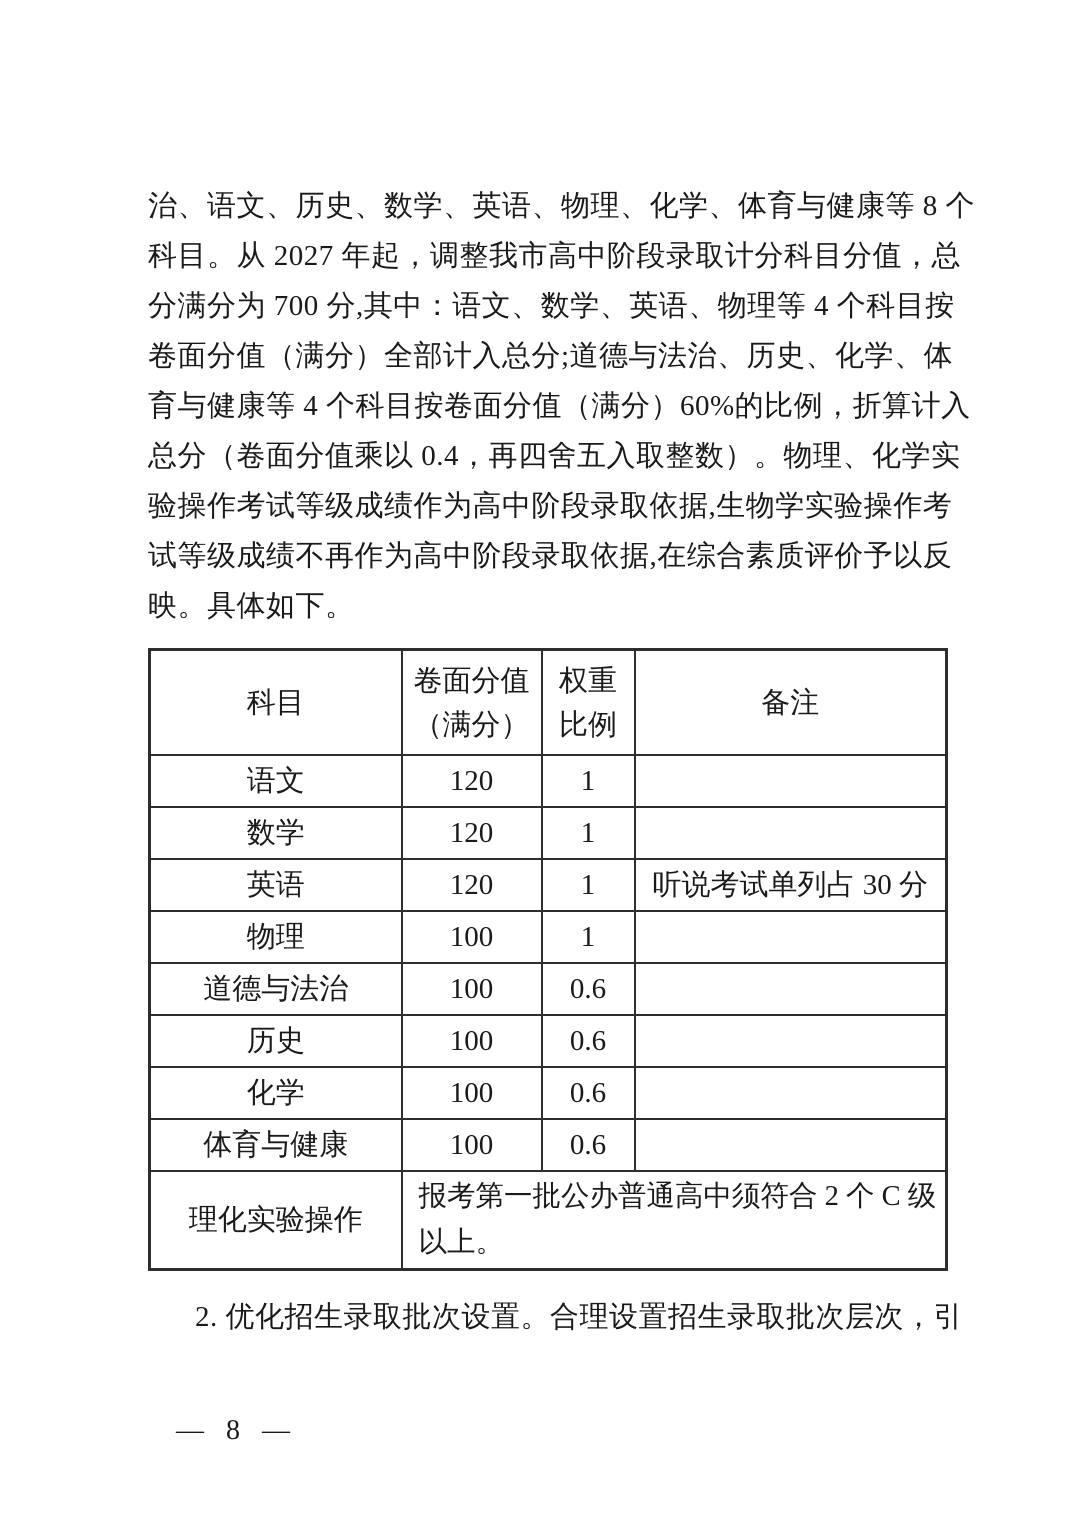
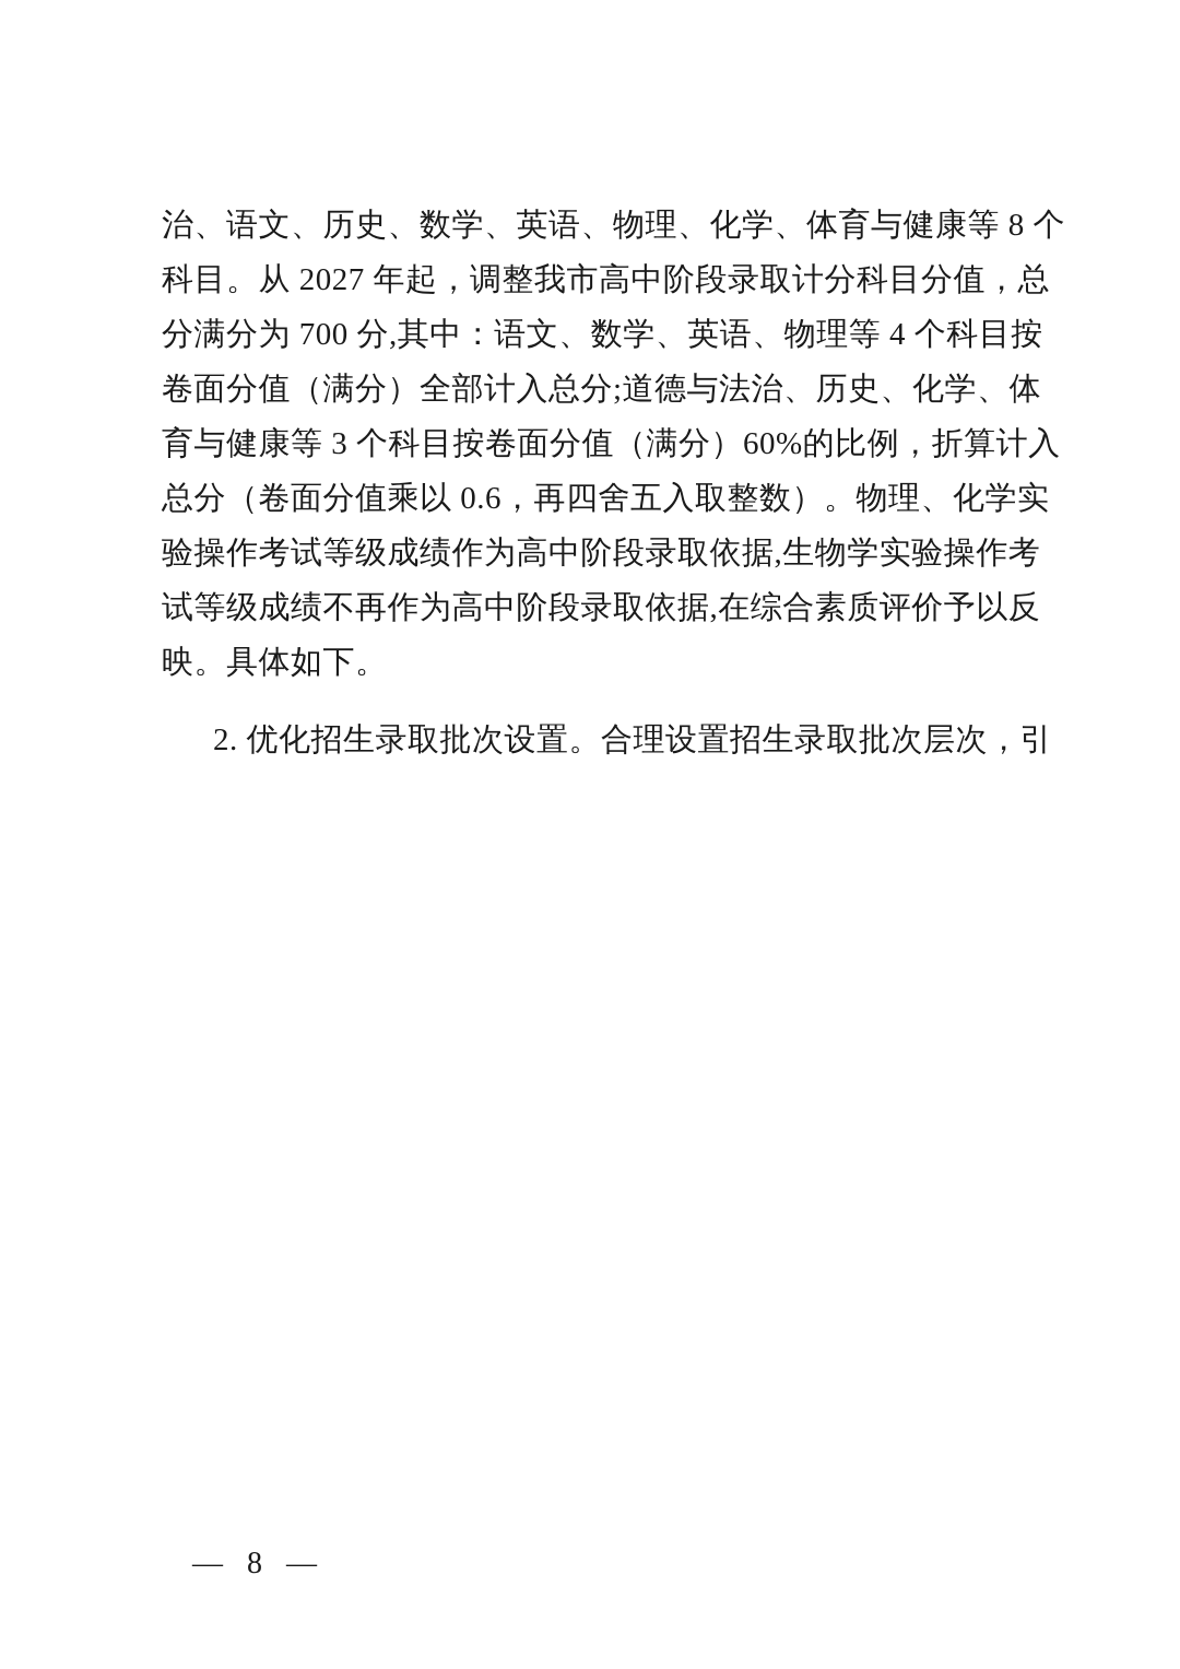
  治、语文、历史、数学、英语、物理、化学、体育与健康等 8 个
  科目。从 2027 年起，调整我市高中阶段录取计分科目分值，总
  分满分为 700 分,其中：语文、数学、英语、物理等 4 个科目按
  卷面分值（满分）全部计入总分;道德与法治、历史、化学、体
- 育与健康等 4 个科目按卷面分值（满分）60%的比例，折算计入
+ 育与健康等 3 个科目按卷面分值（满分）60%的比例，折算计入
- 总分（卷面分值乘以 0.4，再四舍五入取整数）。物理、化学实
+ 总分（卷面分值乘以 0.6，再四舍五入取整数）。物理、化学实
  验操作考试等级成绩作为高中阶段录取依据,生物学实验操作考
  试等级成绩不再作为高中阶段录取依据,在综合素质评价予以反
  映。具体如下。
- 科目	卷面分值 （满分）	权重 比例	备注
- 语文	120	1
- 数学	120	1
- 英语	120	1	听说考试单列占 30 分
- 物理	100	1
- 道德与法治	100	0.6
- 历史	100	0.6
- 化学	100	0.6
- 体育与健康	100	0.6
- 理化实验操作	报考第一批公办普通高中须符合 2 个 C 级 以上。
  2. 优化招生录取批次设置。合理设置招生录取批次层次，引
  —
  8
  —
